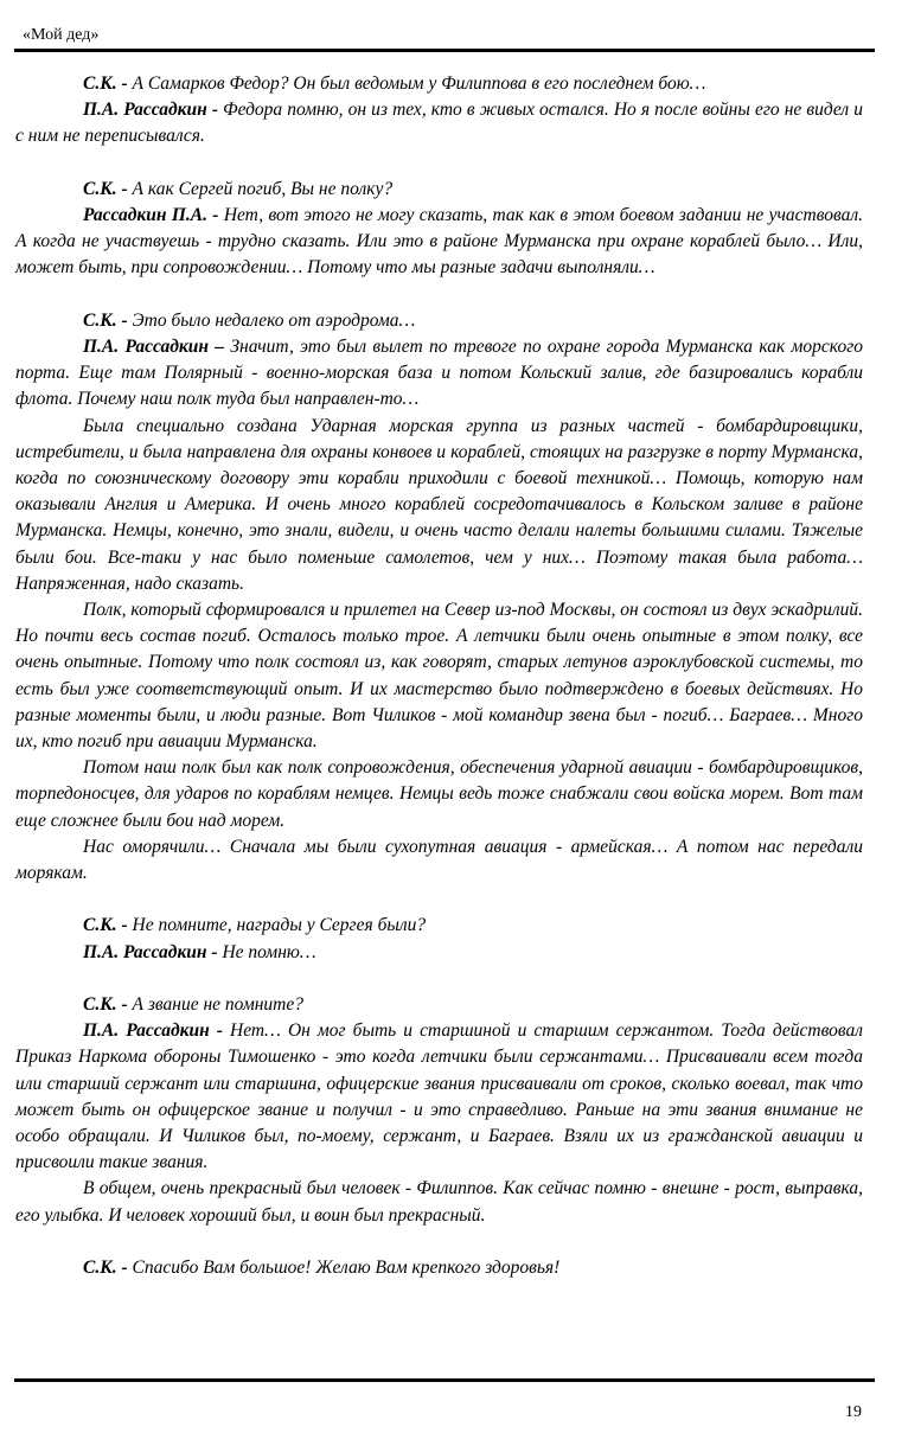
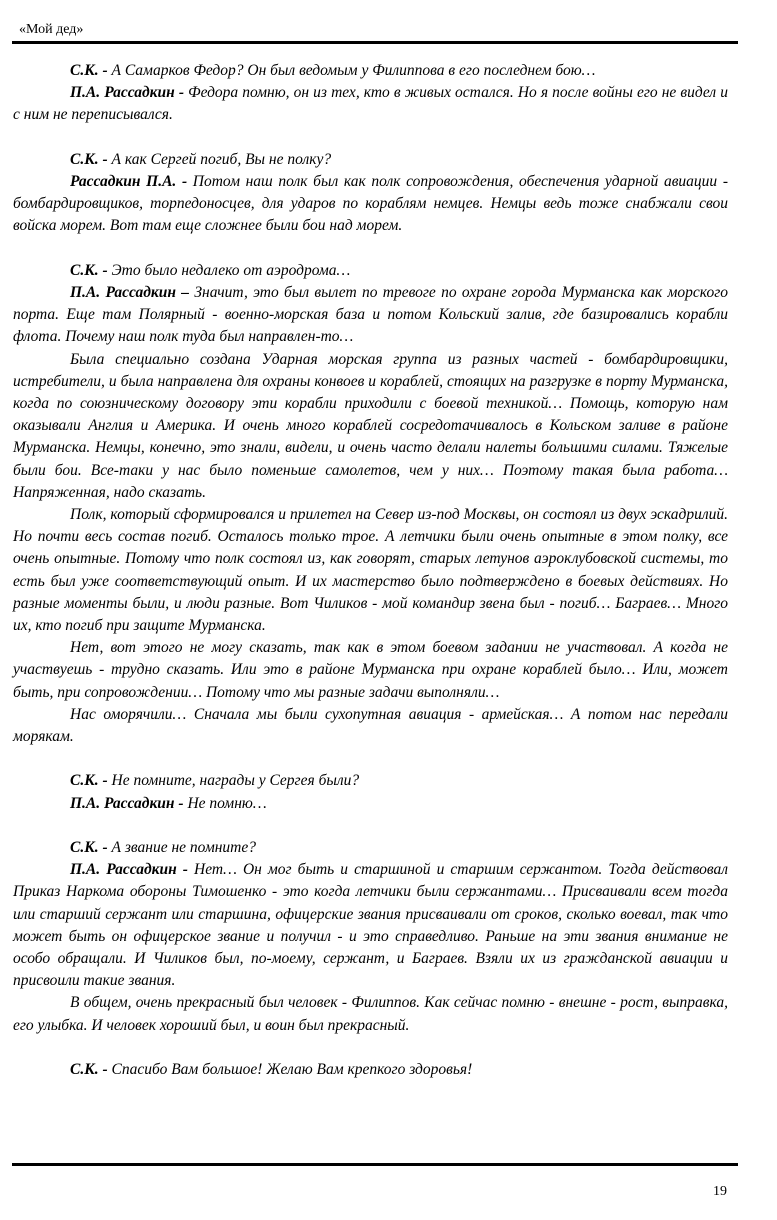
  «Мой дед»
  С.К. - А Самарков Федор? Он был ведомым у Филиппова в его последнем бою…
  П.А. Рассадкин - Федора помню, он из тех, кто в живых остался. Но я после войны его не видел и с ним не переписывался.
  С.К. - А как Сергей погиб, Вы не полку?
- Рассадкин П.А. - Нет, вот этого не могу сказать, так как в этом боевом задании не участвовал. А когда не участвуешь - трудно сказать. Или это в районе Мурманска при охране кораблей было… Или, может быть, при сопровождении… Потому что мы разные задачи выполняли…
+ Рассадкин П.А. - Потом наш полк был как полк сопровождения, обеспечения ударной авиации - бомбардировщиков, торпедоносцев, для ударов по кораблям немцев. Немцы ведь тоже снабжали свои войска морем. Вот там еще сложнее были бои над морем.
  С.К. - Это было недалеко от аэродрома…
  П.А. Рассадкин – Значит, это был вылет по тревоге по охране города Мурманска как морского порта. Еще там Полярный - военно-морская база и потом Кольский залив, где базировались корабли флота. Почему наш полк туда был направлен-то…
  Была специально создана Ударная морская группа из разных частей - бомбардировщики, истребители, и была направлена для охраны конвоев и кораблей, стоящих на разгрузке в порту Мурманска, когда по союзническому договору эти корабли приходили с боевой техникой… Помощь, которую нам оказывали Англия и Америка. И очень много кораблей сосредотачивалось в Кольском заливе в районе Мурманска. Немцы, конечно, это знали, видели, и очень часто делали налеты большими силами. Тяжелые были бои. Все-таки у нас было поменьше самолетов, чем у них… Поэтому такая была работа… Напряженная, надо сказать.
- Полк, который сформировался и прилетел на Север из-под Москвы, он состоял из двух эскадрилий. Но почти весь состав погиб. Осталось только трое. А летчики были очень опытные в этом полку, все очень опытные. Потому что полк состоял из, как говорят, старых летунов аэроклубовской системы, то есть был уже соответствующий опыт. И их мастерство было подтверждено в боевых действиях. Но разные моменты были, и люди разные. Вот Чиликов - мой командир звена был - погиб… Баграев… Много их, кто погиб при авиации Мурманска.
+ Полк, который сформировался и прилетел на Север из-под Москвы, он состоял из двух эскадрилий. Но почти весь состав погиб. Осталось только трое. А летчики были очень опытные в этом полку, все очень опытные. Потому что полк состоял из, как говорят, старых летунов аэроклубовской системы, то есть был уже соответствующий опыт. И их мастерство было подтверждено в боевых действиях. Но разные моменты были, и люди разные. Вот Чиликов - мой командир звена был - погиб… Баграев… Много их, кто погиб при защите Мурманска.
- Потом наш полк был как полк сопровождения, обеспечения ударной авиации - бомбардировщиков, торпедоносцев, для ударов по кораблям немцев. Немцы ведь тоже снабжали свои войска морем. Вот там еще сложнее были бои над морем.
+ Нет, вот этого не могу сказать, так как в этом боевом задании не участвовал. А когда не участвуешь - трудно сказать. Или это в районе Мурманска при охране кораблей было… Или, может быть, при сопровождении… Потому что мы разные задачи выполняли…
  Нас оморячили… Сначала мы были сухопутная авиация - армейская… А потом нас передали морякам.
  С.К. - Не помните, награды у Сергея были?
  П.А. Рассадкин - Не помню…
  С.К. - А звание не помните?
  П.А. Рассадкин - Нет… Он мог быть и старшиной и старшим сержантом. Тогда действовал Приказ Наркома обороны Тимошенко - это когда летчики были сержантами… Присваивали всем тогда или старший сержант или старшина, офицерские звания присваивали от сроков, сколько воевал, так что может быть он офицерское звание и получил - и это справедливо. Раньше на эти звания внимание не особо обращали. И Чиликов был, по-моему, сержант, и Баграев. Взяли их из гражданской авиации и присвоили такие звания.
  В общем, очень прекрасный был человек - Филиппов. Как сейчас помню - внешне - рост, выправка, его улыбка. И человек хороший был, и воин был прекрасный.
  С.К. - Спасибо Вам большое! Желаю Вам крепкого здоровья!
  19
